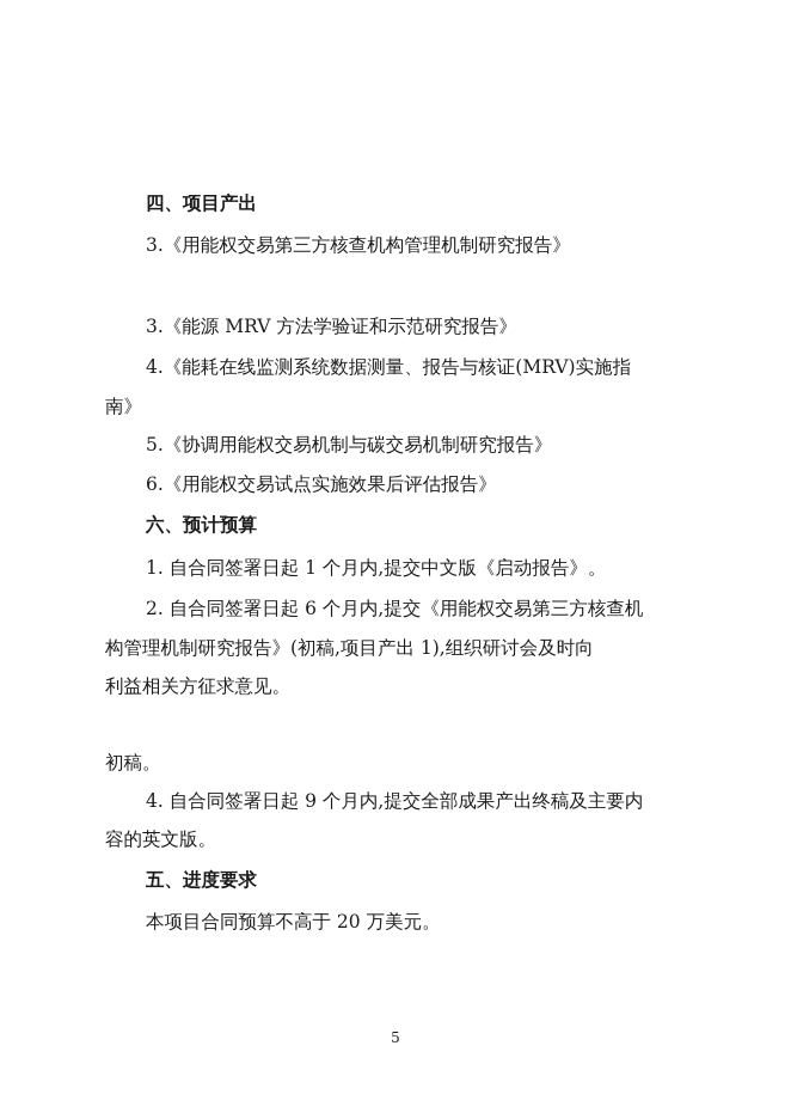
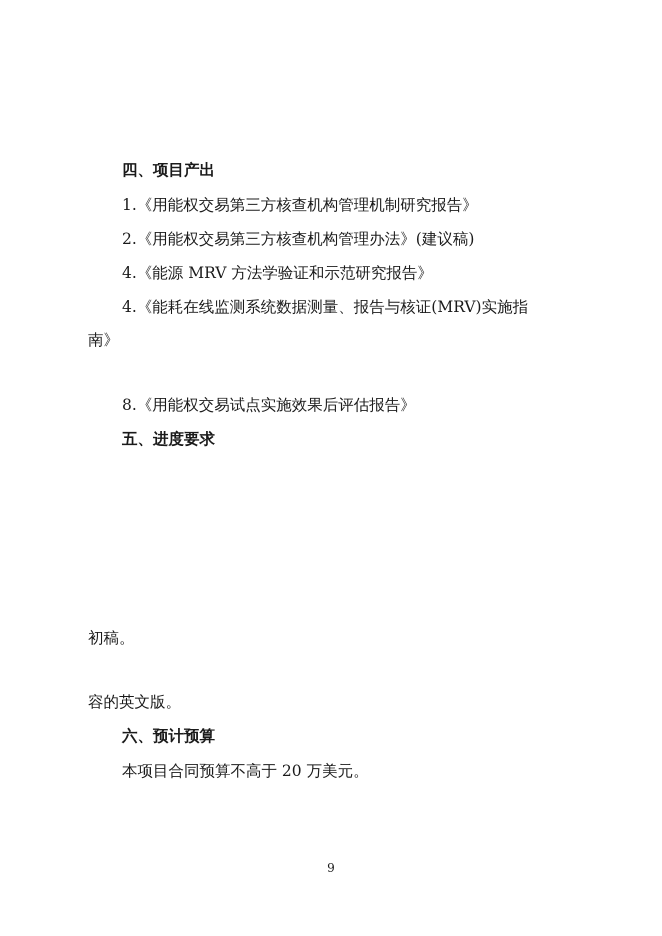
  四、项目产出
- 3.《用能权交易第三方核查机构管理机制研究报告》
+ 1.《用能权交易第三方核查机构管理机制研究报告》
+ 2.《用能权交易第三方核查机构管理办法》(建议稿)
- 3.《能源 MRV 方法学验证和示范研究报告》
+ 4.《能源 MRV 方法学验证和示范研究报告》
  4.《能耗在线监测系统数据测量、报告与核证(MRV)实施指
  南》
- 5.《协调用能权交易机制与碳交易机制研究报告》
- 6.《用能权交易试点实施效果后评估报告》
+ 8.《用能权交易试点实施效果后评估报告》
- 六、预计预算
+ 五、进度要求
- 1. 自合同签署日起 1 个月内,提交中文版《启动报告》。
- 2. 自合同签署日起 6 个月内,提交《用能权交易第三方核查机
- 构管理机制研究报告》(初稿,项目产出 1),组织研讨会及时向
- 利益相关方征求意见。
  初稿。
- 4. 自合同签署日起 9 个月内,提交全部成果产出终稿及主要内
  容的英文版。
- 五、进度要求
+ 六、预计预算
  本项目合同预算不高于 20 万美元。
- 5
+ 9
